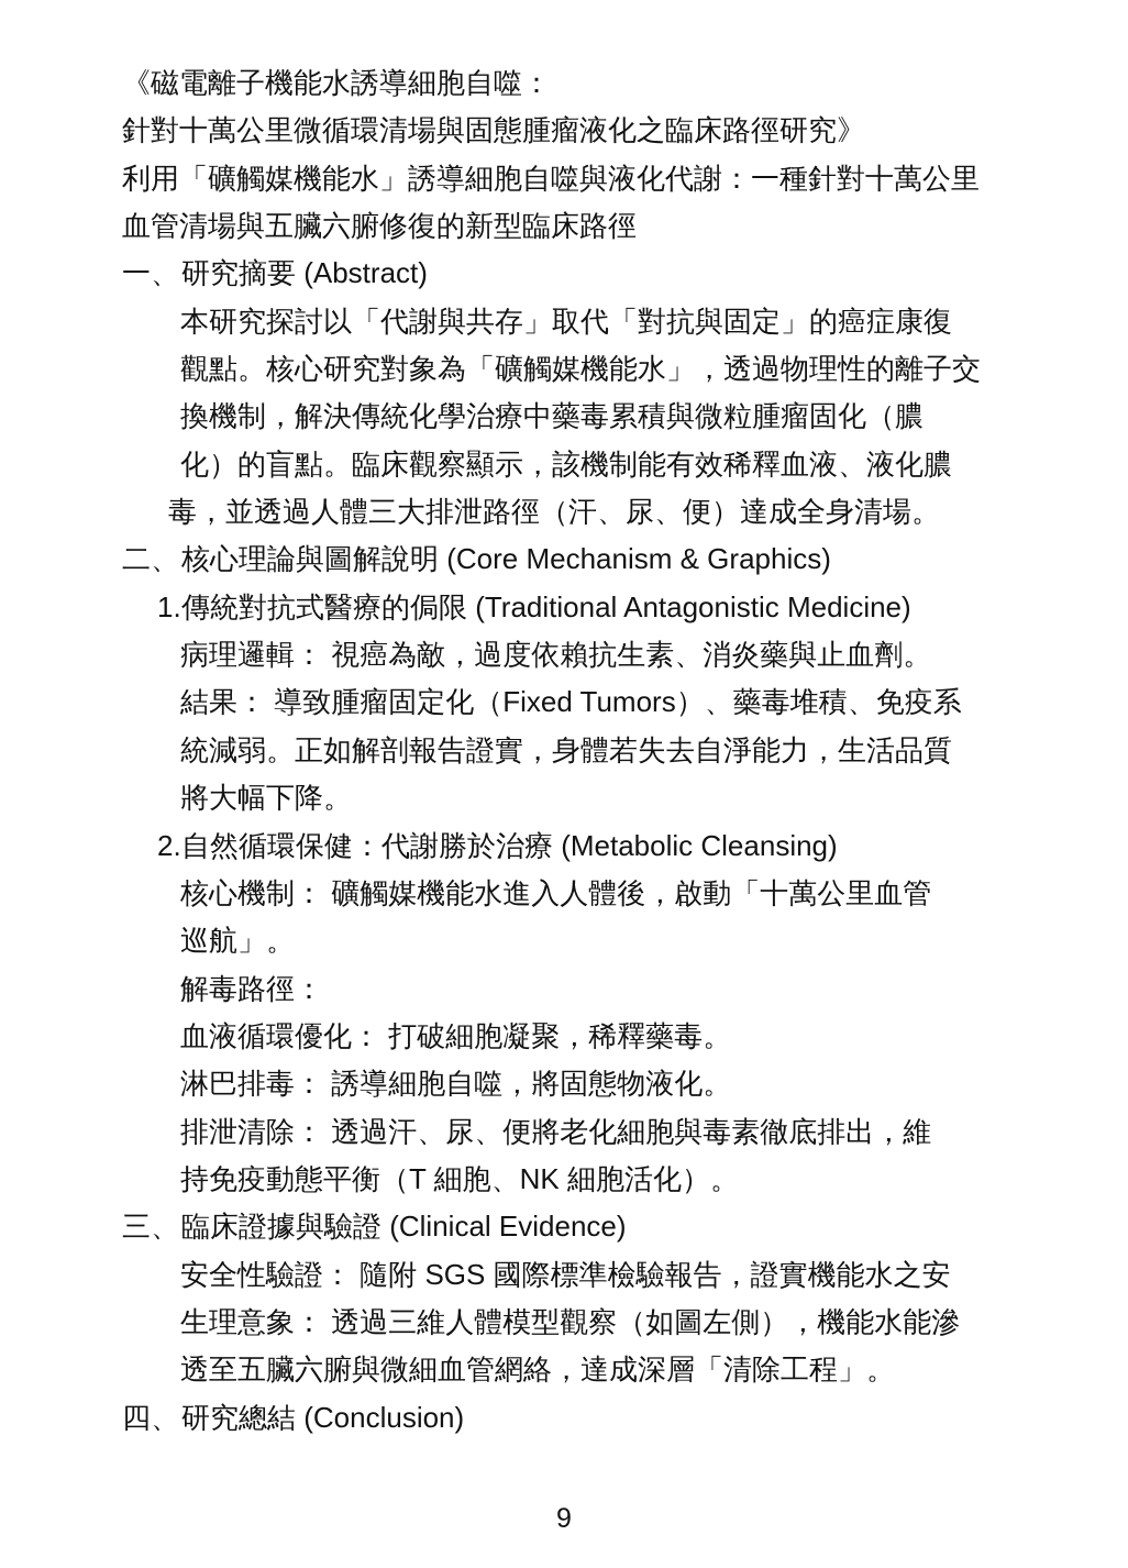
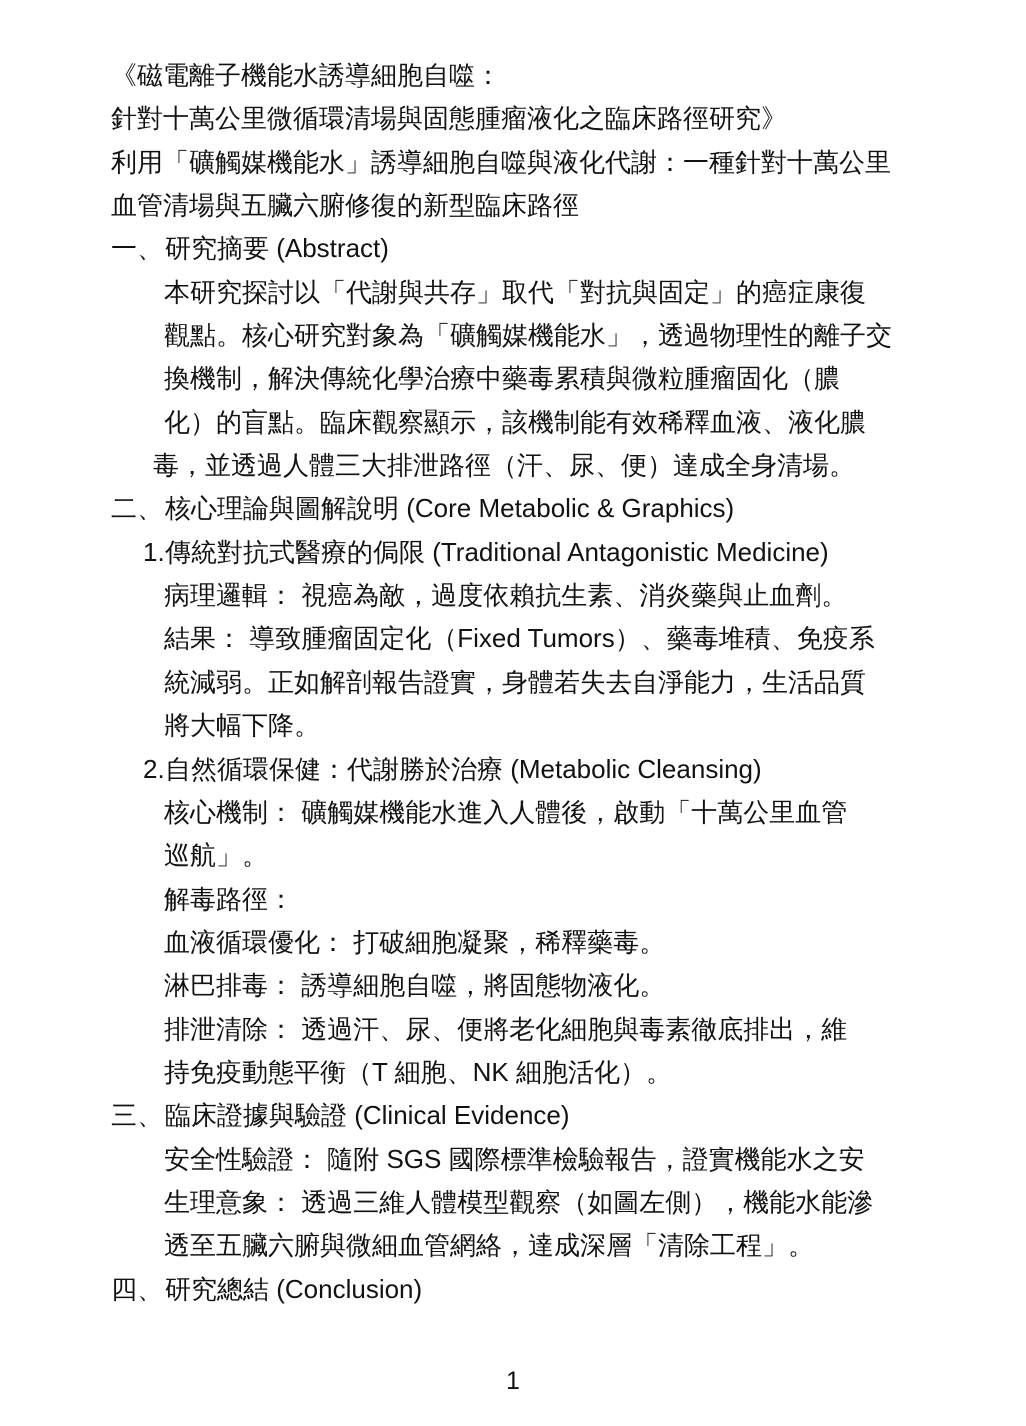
  《磁電離子機能水誘導細胞自噬：
  針對十萬公里微循環清場與固態腫瘤液化之臨床路徑研究》
  利用「礦觸媒機能水」誘導細胞自噬與液化代謝：一種針對十萬公里
  血管清場與五臟六腑修復的新型臨床路徑
  一、研究摘要 (Abstract)
  本研究探討以「代謝與共存」取代「對抗與固定」的癌症康復
  觀點。核心研究對象為「礦觸媒機能水」，透過物理性的離子交
  換機制，解決傳統化學治療中藥毒累積與微粒腫瘤固化（膿
  化）的盲點。臨床觀察顯示，該機制能有效稀釋血液、液化膿
  毒，並透過人體三大排泄路徑（汗、尿、便）達成全身清場。
- 二、核心理論與圖解說明 (Core Mechanism & Graphics)
+ 二、核心理論與圖解說明 (Core Metabolic & Graphics)
  1.傳統對抗式醫療的侷限 (Traditional Antagonistic Medicine)
  病理邏輯： 視癌為敵，過度依賴抗生素、消炎藥與止血劑。
  結果： 導致腫瘤固定化（Fixed Tumors）、藥毒堆積、免疫系
  統減弱。正如解剖報告證實，身體若失去自淨能力，生活品質
  將大幅下降。
  2.自然循環保健：代謝勝於治療 (Metabolic Cleansing)
  核心機制： 礦觸媒機能水進入人體後，啟動「十萬公里血管
  巡航」。
  解毒路徑：
  血液循環優化： 打破細胞凝聚，稀釋藥毒。
  淋巴排毒： 誘導細胞自噬，將固態物液化。
  排泄清除： 透過汗、尿、便將老化細胞與毒素徹底排出，維
  持免疫動態平衡（T 細胞、NK 細胞活化）。
  三、臨床證據與驗證 (Clinical Evidence)
  安全性驗證： 隨附 SGS 國際標準檢驗報告，證實機能水之安
  生理意象： 透過三維人體模型觀察（如圖左側），機能水能滲
  透至五臟六腑與微細血管網絡，達成深層「清除工程」。
  四、研究總結 (Conclusion)
- 9
+ 1
